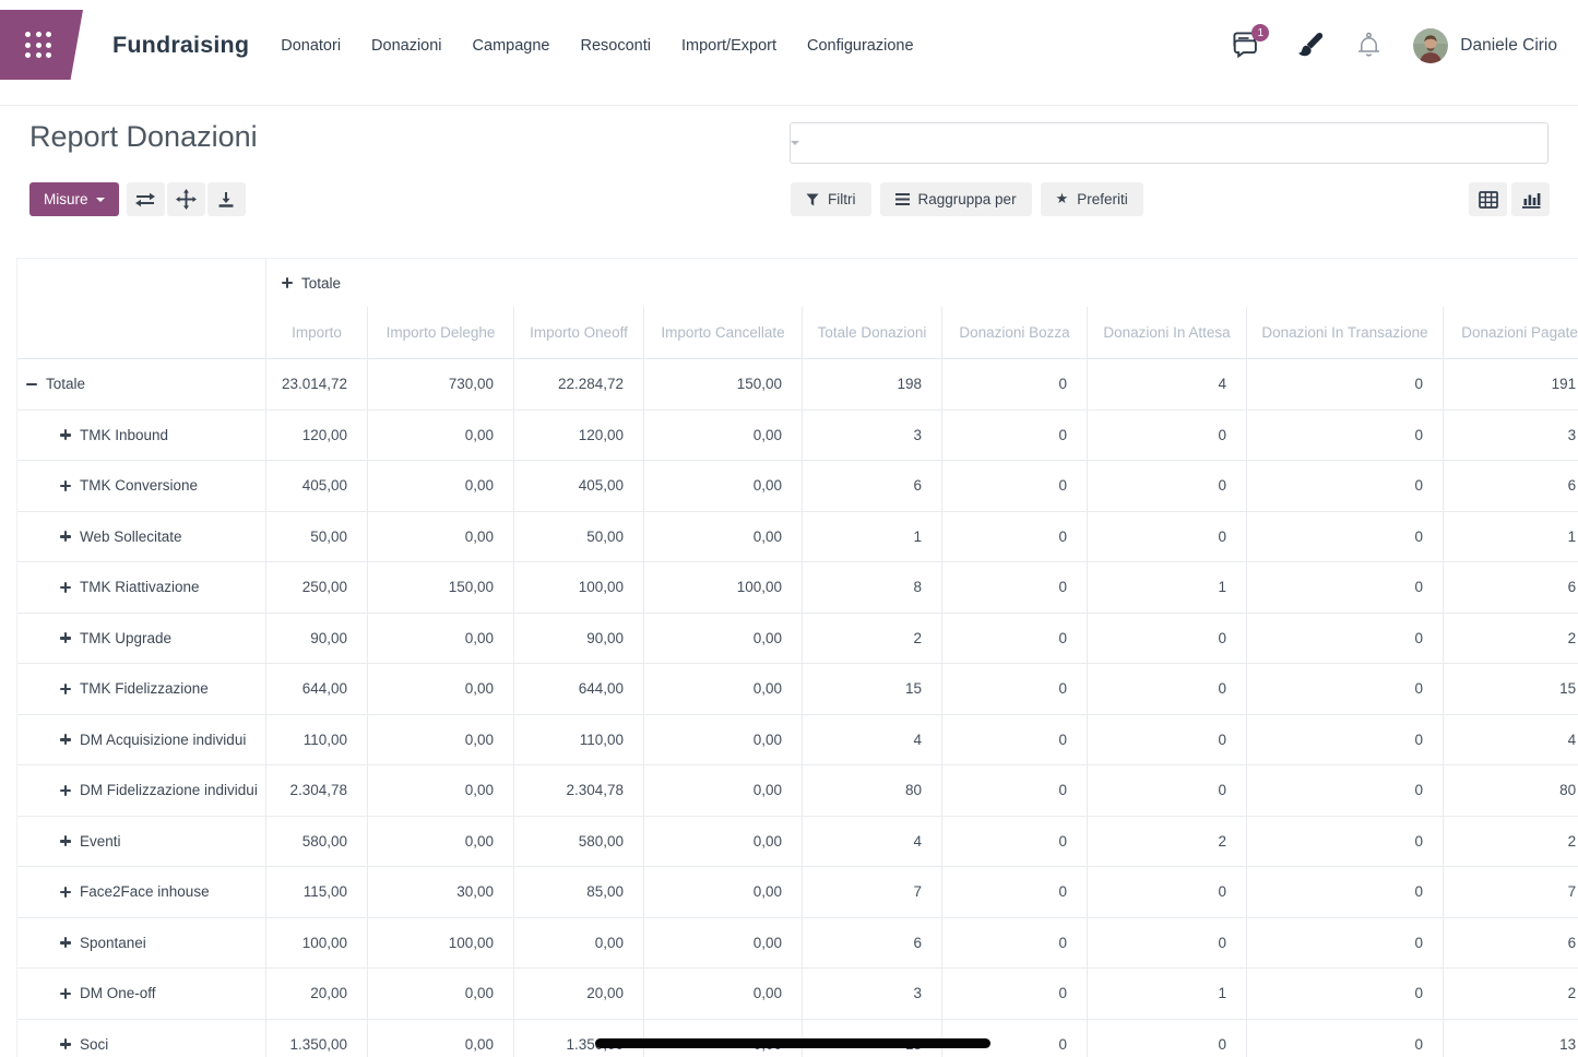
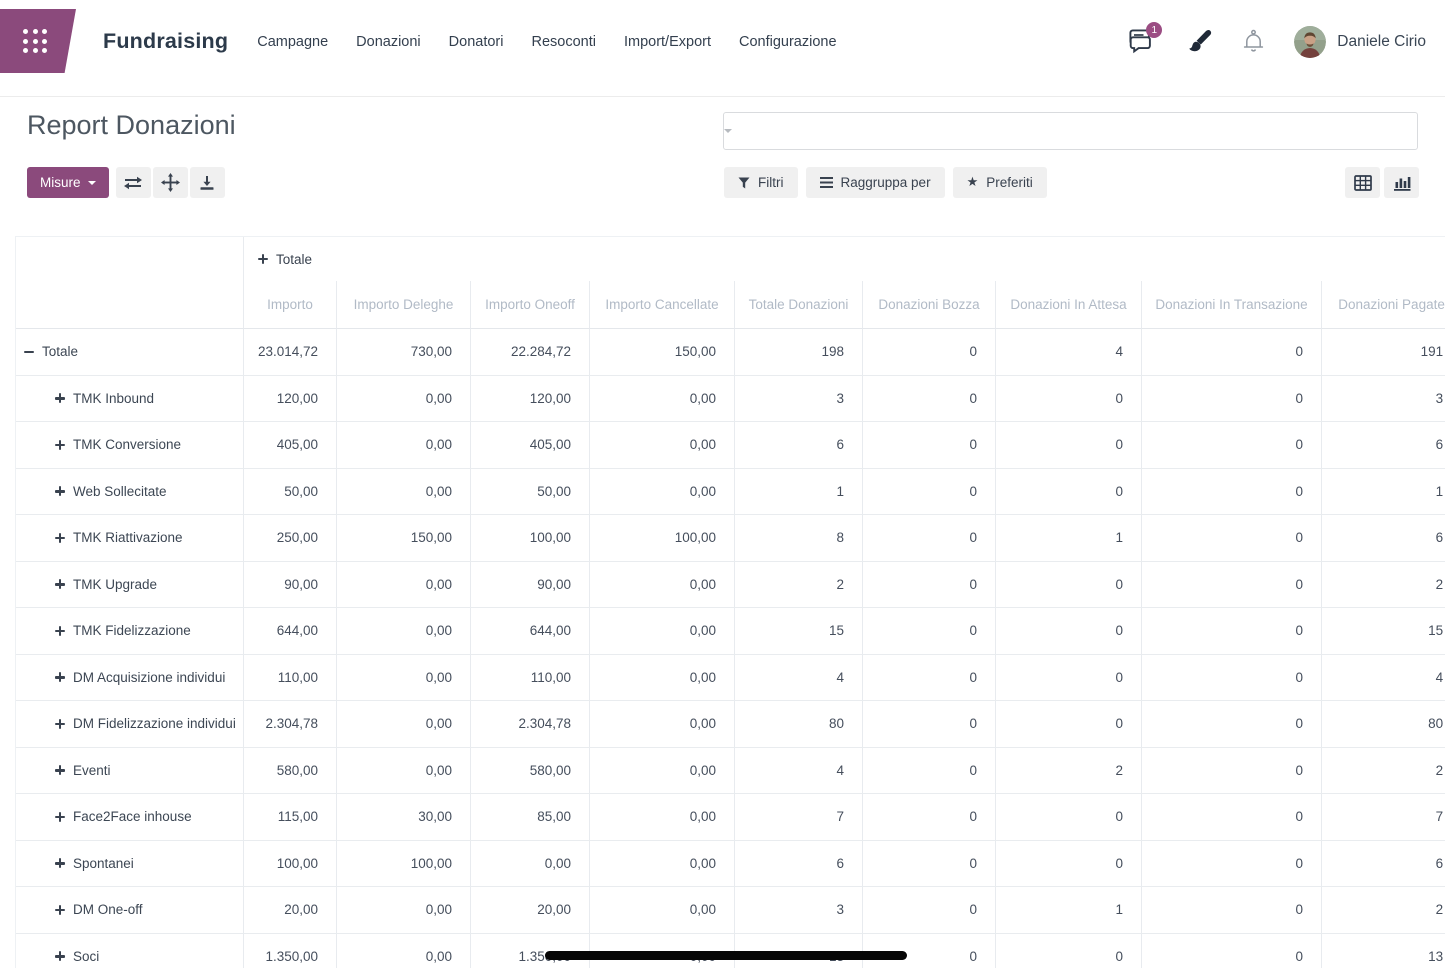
  Fundraising
- Donatori
+ Campagne
  Donazioni
- Campagne
+ Donatori
  Resoconti
  Import/Export
  Configurazione
  1
  Daniele Cirio
  Report Donazioni
  Misure
  Filtri
  Raggruppa per
  ★
  Preferiti
  	Totale
  Importo	Importo Deleghe	Importo Oneoff	Importo Cancellate	Totale Donazioni	Donazioni Bozza	Donazioni In Attesa	Donazioni In Transazione	Donazioni Pagate
  Totale	23.014,72	730,00	22.284,72	150,00	198	0	4	0	191
  TMK Inbound	120,00	0,00	120,00	0,00	3	0	0	0	3
  TMK Conversione	405,00	0,00	405,00	0,00	6	0	0	0	6
  Web Sollecitate	50,00	0,00	50,00	0,00	1	0	0	0	1
  TMK Riattivazione	250,00	150,00	100,00	100,00	8	0	1	0	6
  TMK Upgrade	90,00	0,00	90,00	0,00	2	0	0	0	2
  TMK Fidelizzazione	644,00	0,00	644,00	0,00	15	0	0	0	15
  DM Acquisizione individui	110,00	0,00	110,00	0,00	4	0	0	0	4
  DM Fidelizzazione individui	2.304,78	0,00	2.304,78	0,00	80	0	0	0	80
  Eventi	580,00	0,00	580,00	0,00	4	0	2	0	2
  Face2Face inhouse	115,00	30,00	85,00	0,00	7	0	0	0	7
  Spontanei	100,00	100,00	0,00	0,00	6	0	0	0	6
  DM One-off	20,00	0,00	20,00	0,00	3	0	1	0	2
  Soci	1.350,00	0,00	1.35			0	0	0	13
